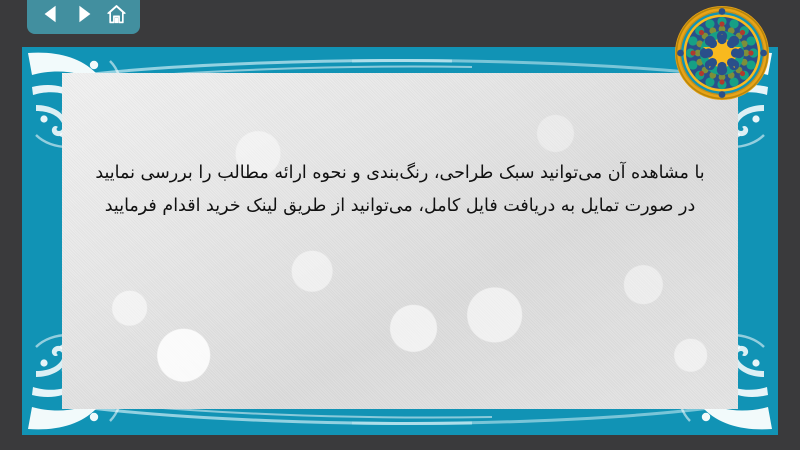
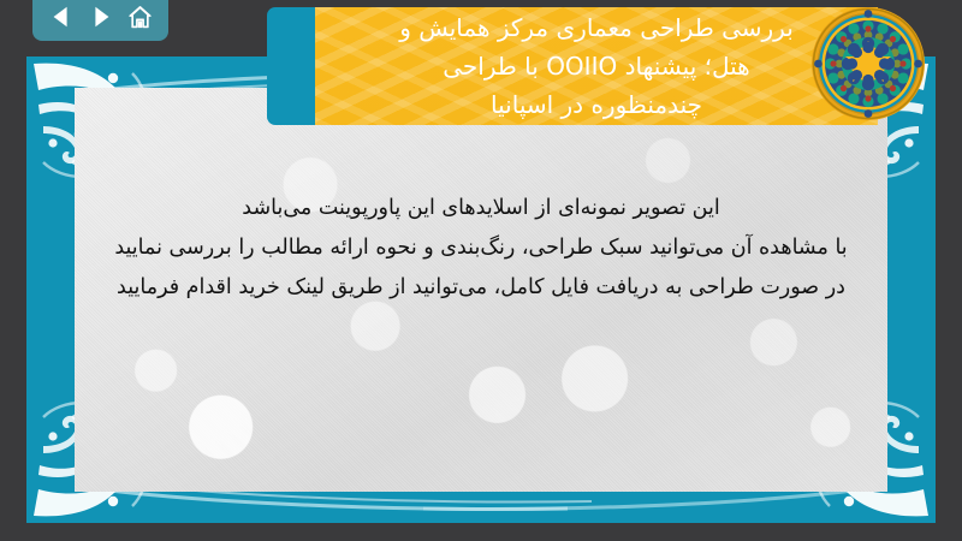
+ این تصویر نمونه‌ای از اسلایدهای این پاورپوینت می‌باشد
  با مشاهده آن میتوانید سبک طراحی، رنگ‌بندی و نحوه ارائه مطالب را بررسی نمایید
- در صورت تمایل به دریافت فایل کامل، می‌توانید از طریق لینک خرید اقدام فرمایید
+ در صورت طراحی به دریافت فایل کامل، می‌توانید از طریق لینک خرید اقدام فرمایید
+ بررسی طراحی معماری مرکز همایش و
+ هتل؛ پیشنهاد OOIIO با طراحی
+ چندمنظوره در اسپانیا
